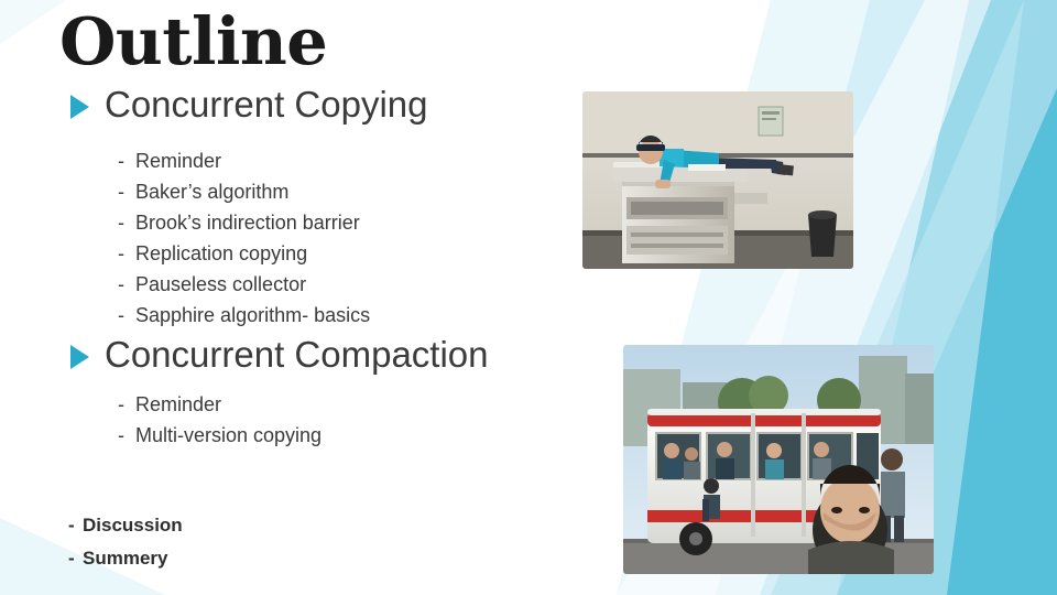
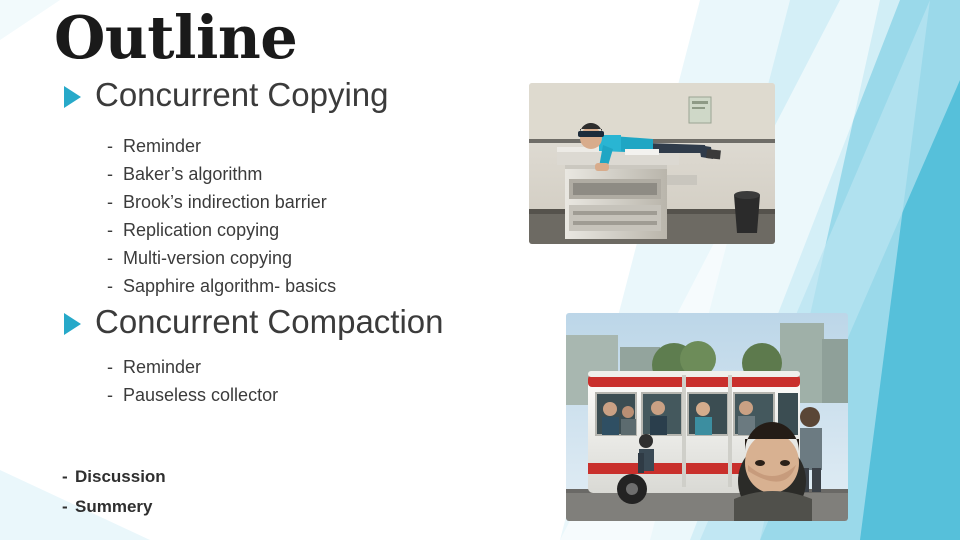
  Outline
  Concurrent Copying
  - Reminder
  - Baker’s algorithm
  - Brook’s indirection barrier
  - Replication copying
- - Pauseless collector
+ - Multi-version copying
  - Sapphire algorithm- basics
  Concurrent Compaction
  - Reminder
- - Multi-version copying
+ - Pauseless collector
  - Discussion
  - Summery
